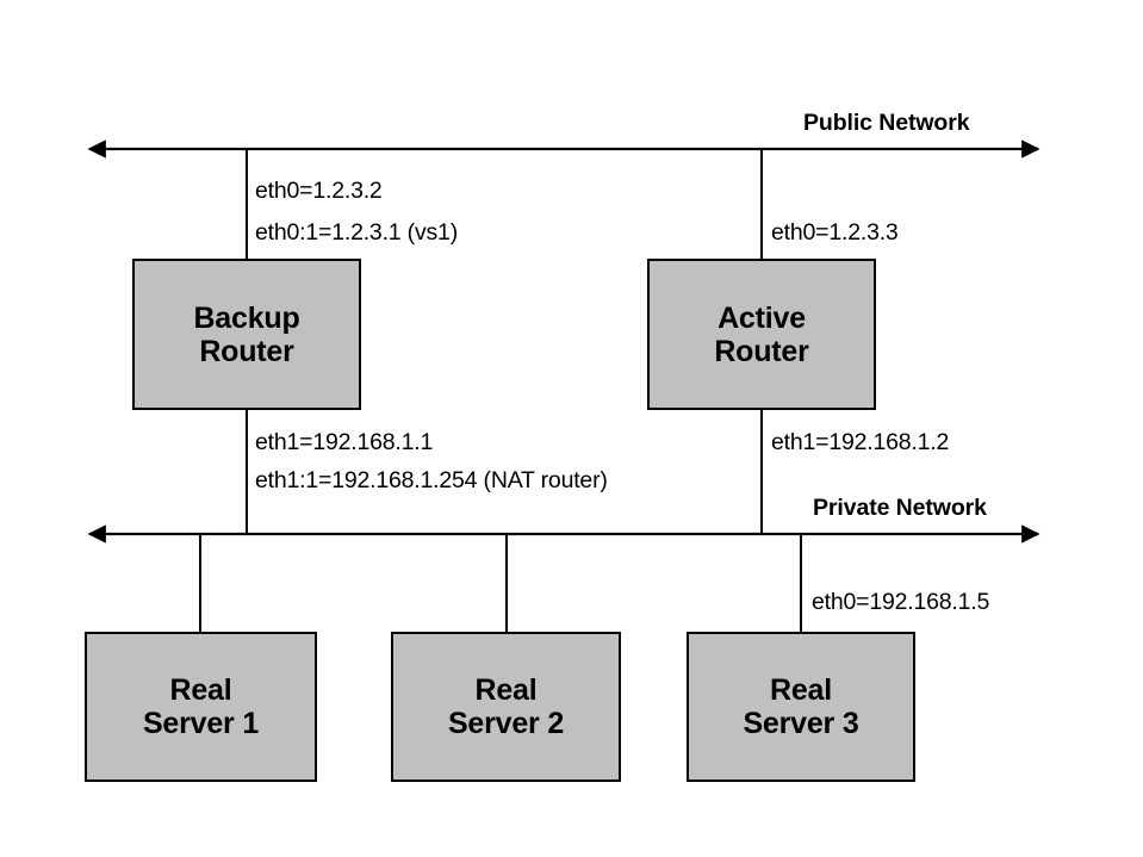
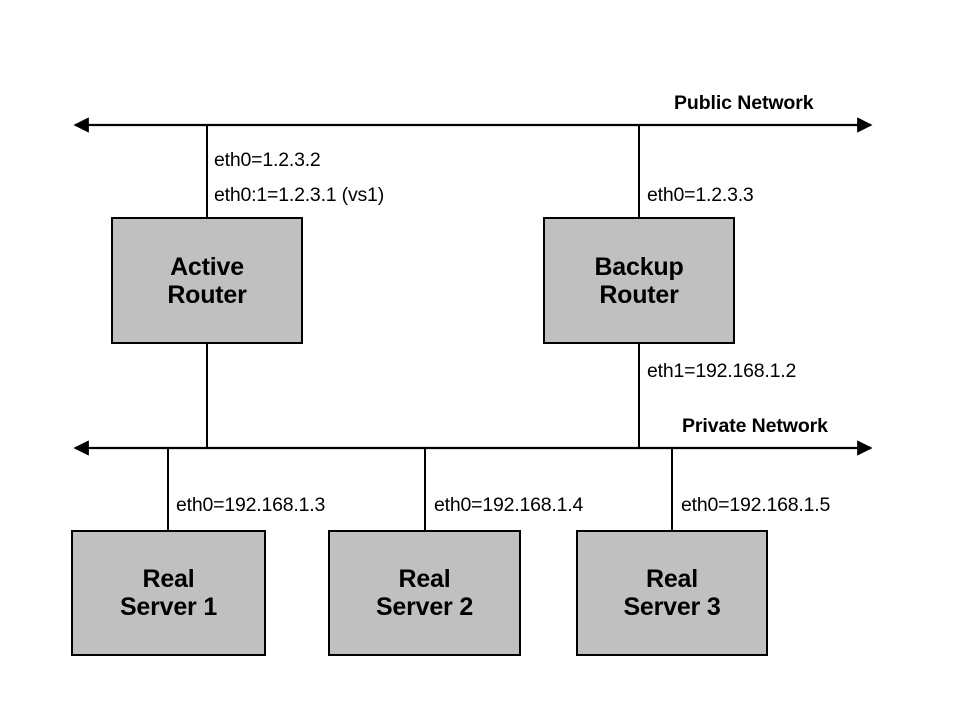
  Public Network
  Private Network
  eth0=1.2.3.2
  eth0:1=1.2.3.1 (vs1)
  eth0=1.2.3.3
- Backup
+ Active
  Router
- Active
+ Backup
  Router
- eth1=192.168.1.1
- eth1:1=192.168.1.254 (NAT router)
  eth1=192.168.1.2
+ eth0=192.168.1.3
+ eth0=192.168.1.4
  eth0=192.168.1.5
  Real
  Server 1
  Real
  Server 2
  Real
  Server 3
